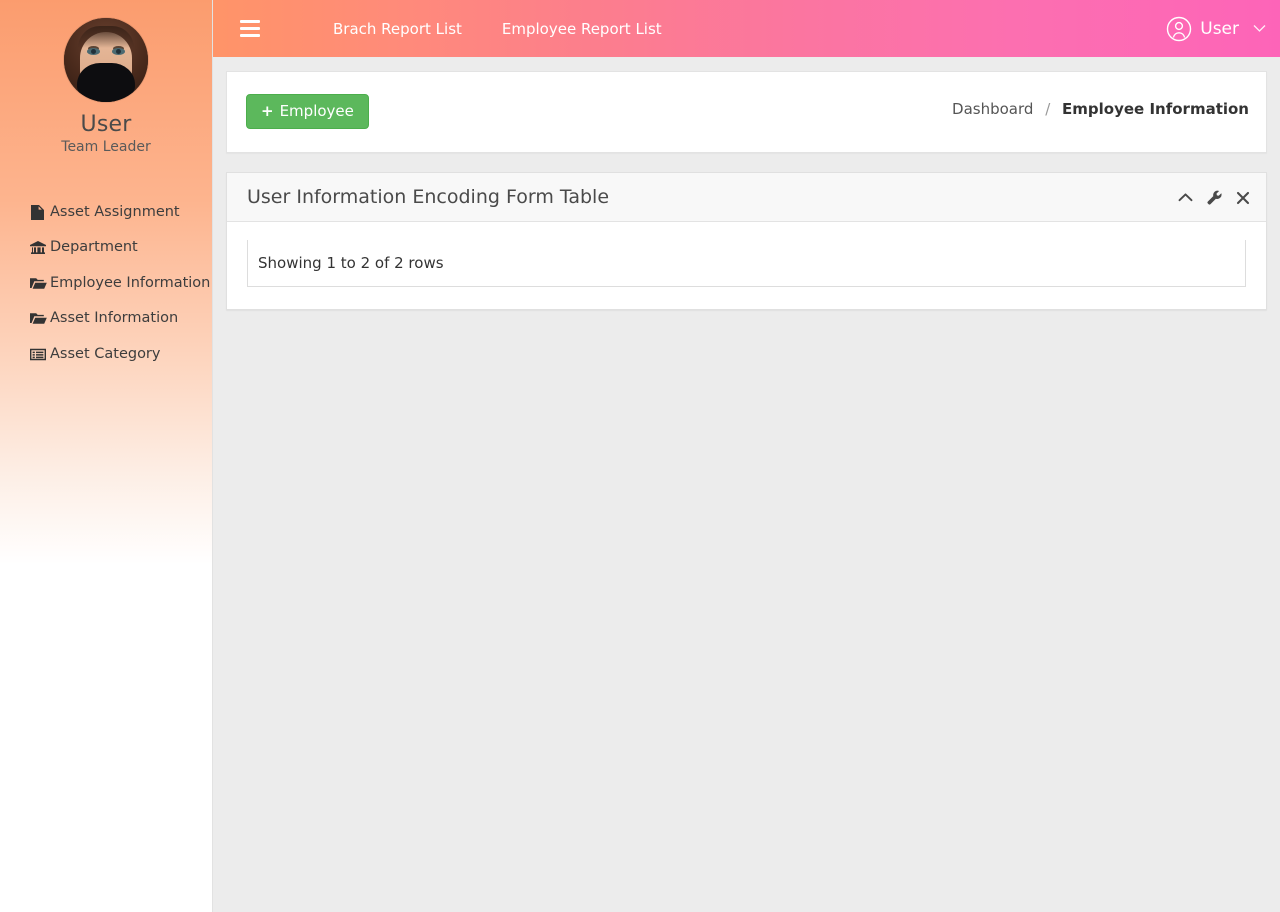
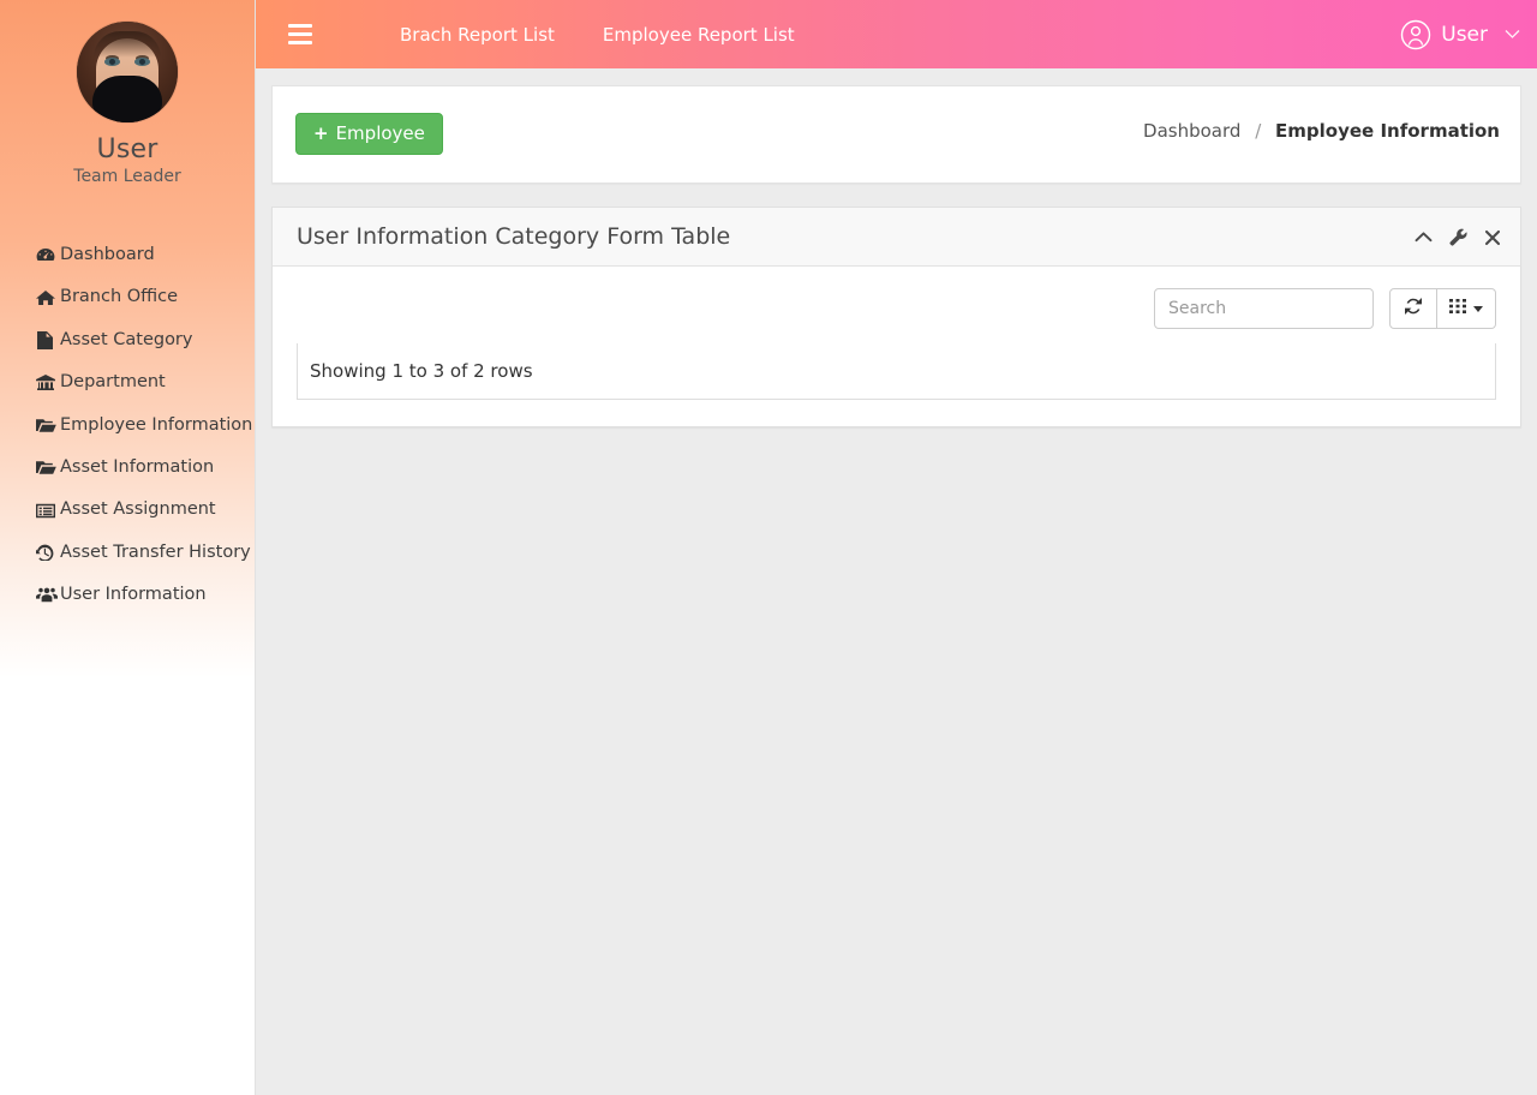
  User
  Team Leader
+ Dashboard
+ Branch Office
- Asset Assignment
+ Asset Category
  Department
  Employee Information
  Asset Information
- Asset Category
+ Asset Assignment
+ Asset Transfer History
+ User Information
  Brach Report List
  Employee Report List
  User
  + Employee
  Dashboard / Employee Information
- User Information Encoding Form Table
+ User Information Category Form Table
+ Search
- Showing 1 to 2 of 2 rows
+ Showing 1 to 3 of 2 rows
